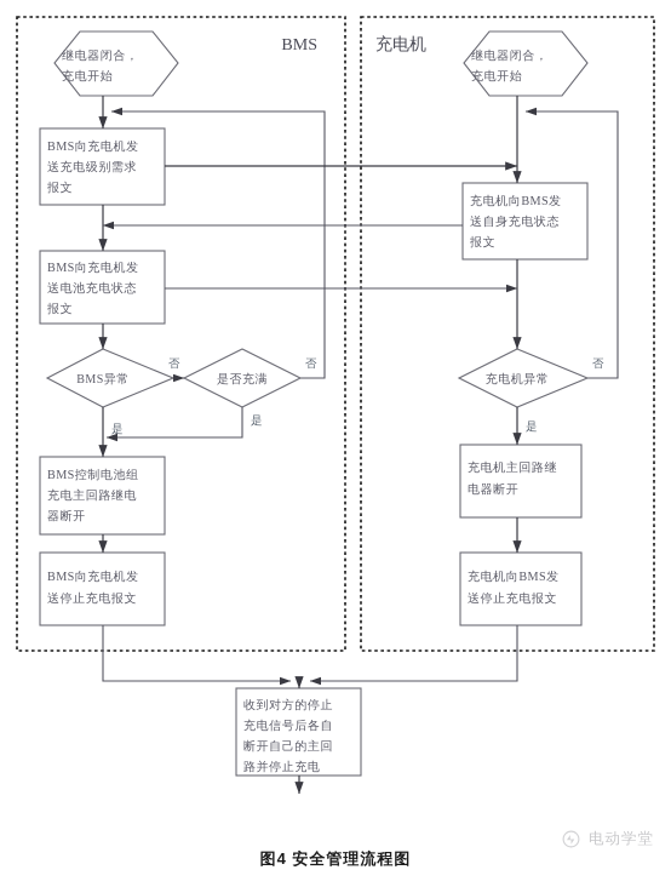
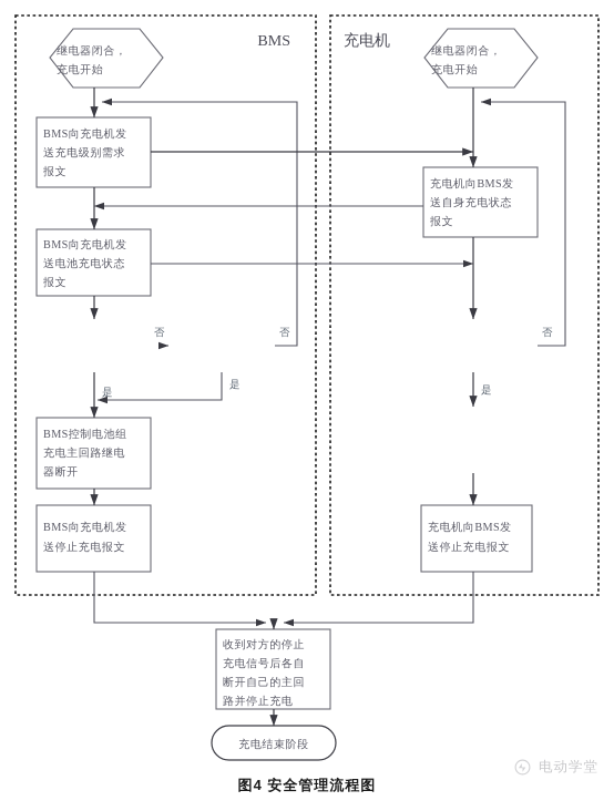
  BMS
  充电机
  继电器闭合，
  充电开始
  BMS向充电机发
  送充电级别需求
  报文
  BMS向充电机发
  送电池充电状态
  报文
- BMS异常
- 是否充满
  BMS控制电池组
  充电主回路继电
  器断开
  BMS向充电机发
  送停止充电报文
  继电器闭合，
  充电开始
  充电机向BMS发
  送自身充电状态
  报文
- 充电机异常
- 充电机主回路继
- 电器断开
  充电机向BMS发
  送停止充电报文
  收到对方的停止
  充电信号后各自
  断开自己的主回
  路并停止充电
+ 充电结束阶段
  否
  是
  否
  是
  否
  是
  图4 安全管理流程图
  电动学堂
